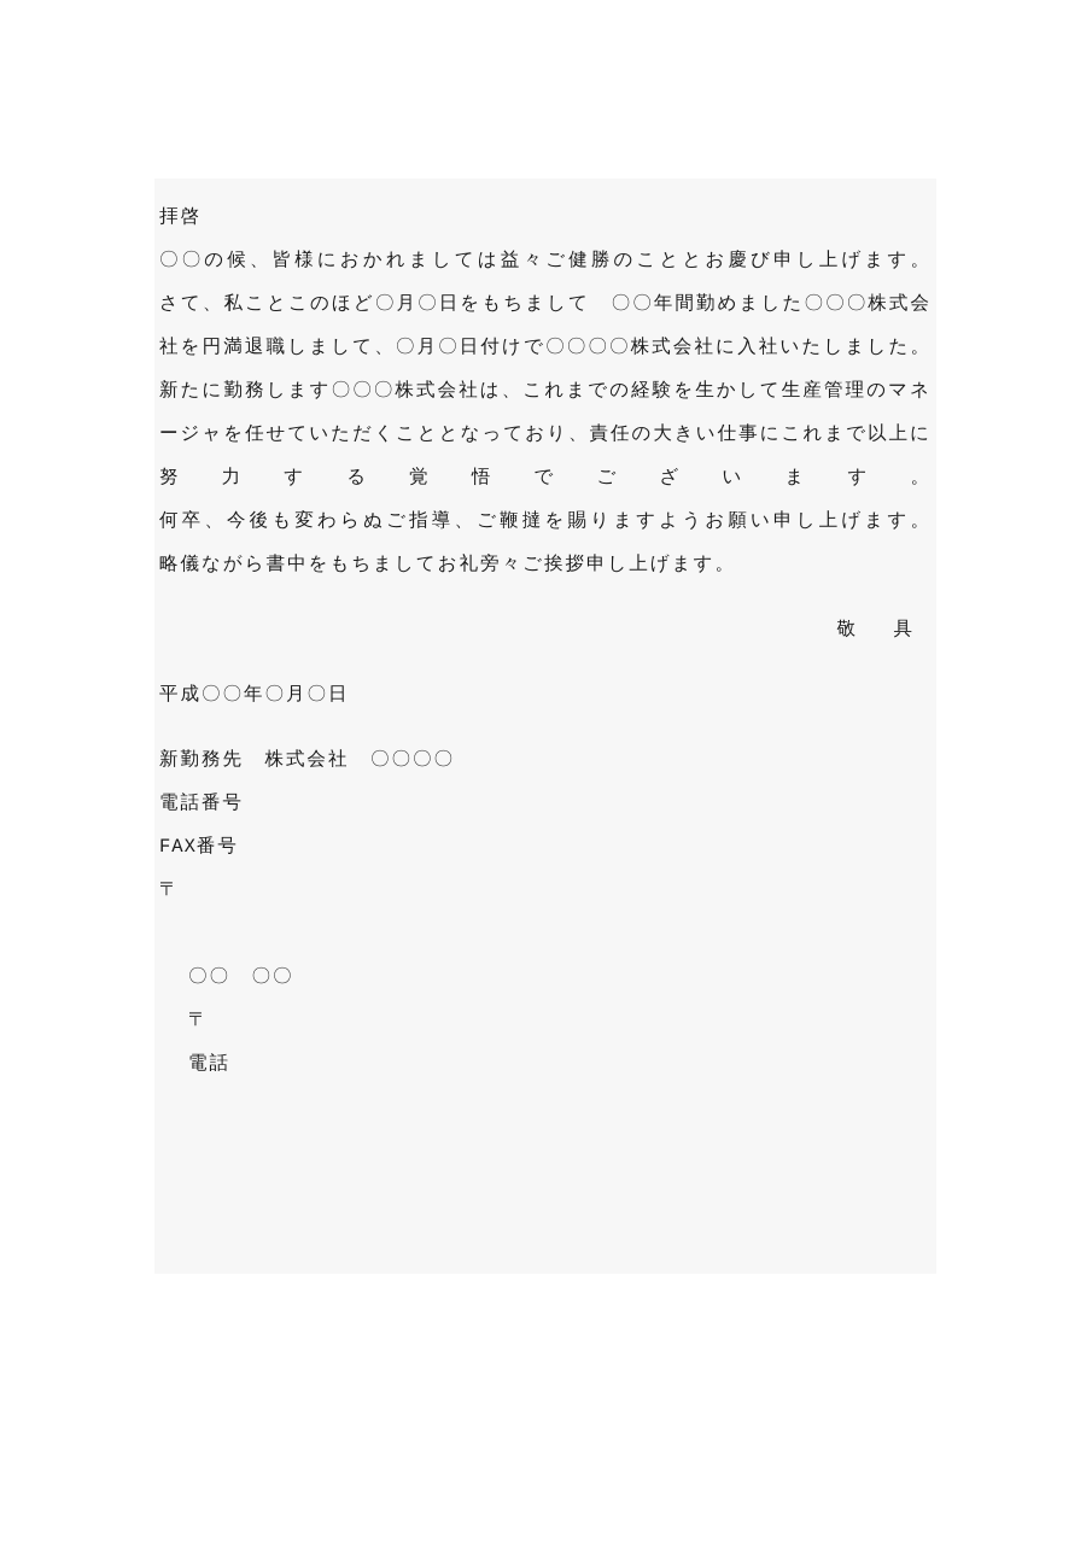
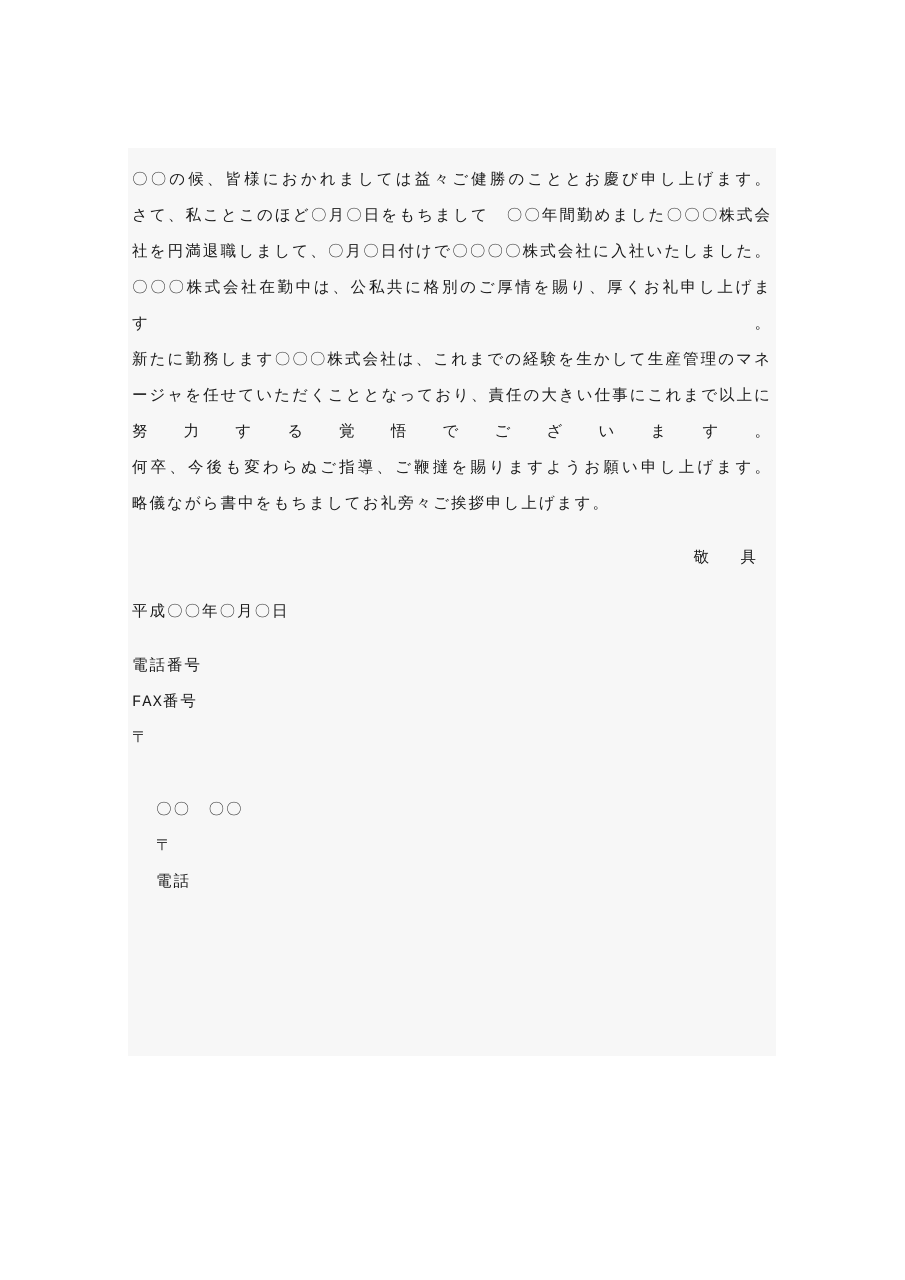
- 拝啓
  〇〇の候、皆様におかれましては益々ご健勝のこととお慶び申し上げます。
  さて、私ことこのほど〇月〇日をもちまして 〇〇年間勤めました〇〇〇株式会社を円満退職しまして、〇月〇日付けで〇〇〇〇株式会社に入社いたしました。
+ 〇〇〇株式会社在勤中は、公私共に格別のご厚情を賜り、厚くお礼申し上げます。
  新たに勤務します〇〇〇株式会社は、これまでの経験を生かして生産管理のマネージャを任せていただくこととなっており、責任の大きい仕事にこれまで以上に努力する覚悟でございます。
  何卒、今後も変わらぬご指導、ご鞭撻を賜りますようお願い申し上げます。
  略儀ながら書中をもちましてお礼旁々ご挨拶申し上げます。
  敬 具
  平成〇〇年〇月〇日
- 新勤務先 株式会社 〇〇〇〇
  電話番号
  FAX番号
  〒
  〇〇 〇〇
  〒
  電話
